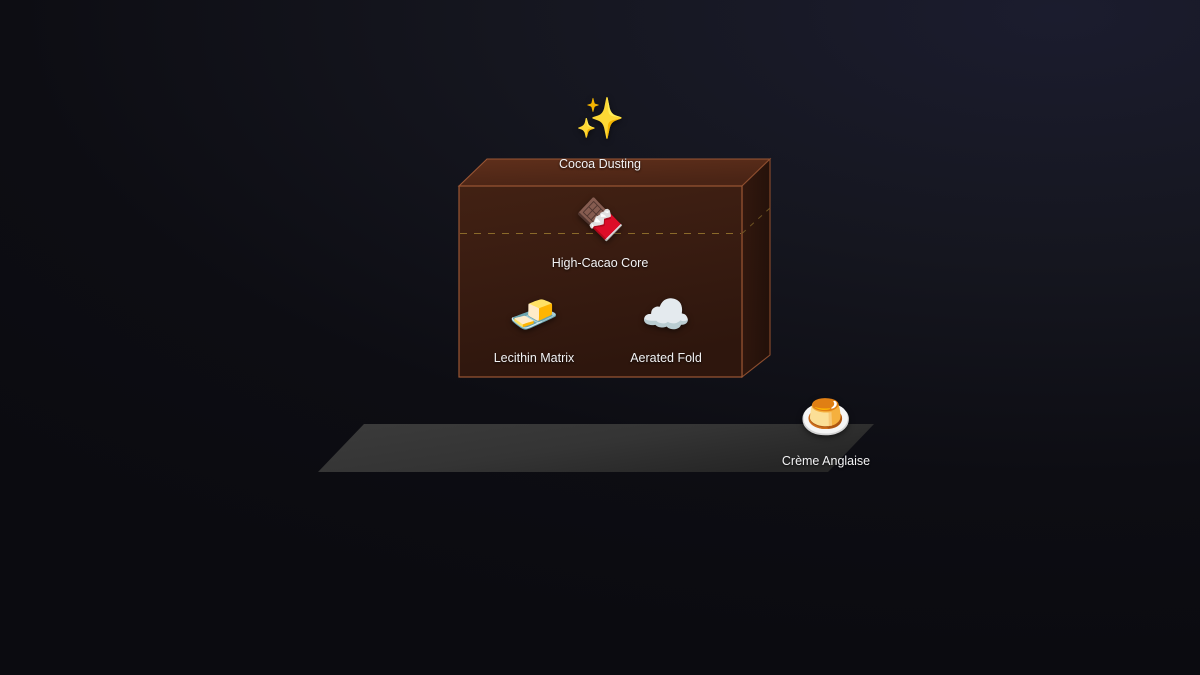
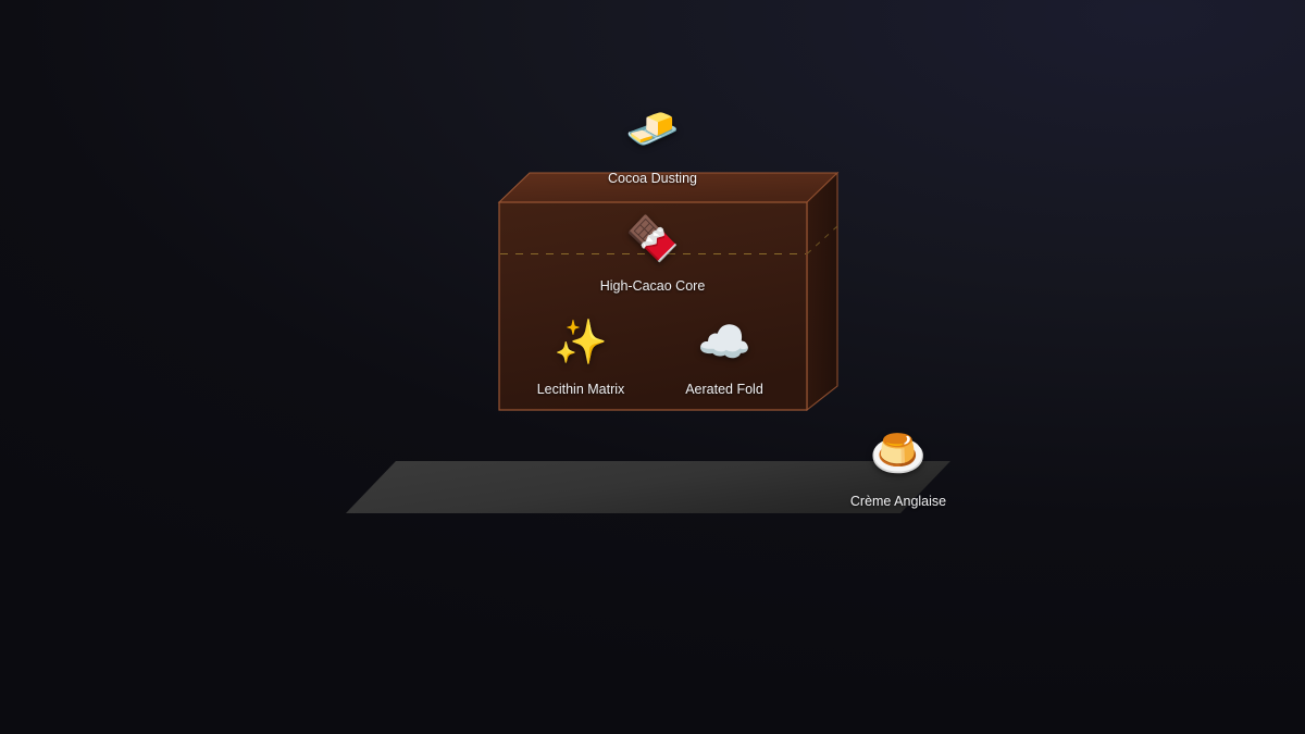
- ✨
+ 🧈
  Cocoa Dusting
  🍫
  High-Cacao Core
- 🧈
+ ✨
  Lecithin Matrix
  ☁️
  Aerated Fold
  🍮
  Crème Anglaise
